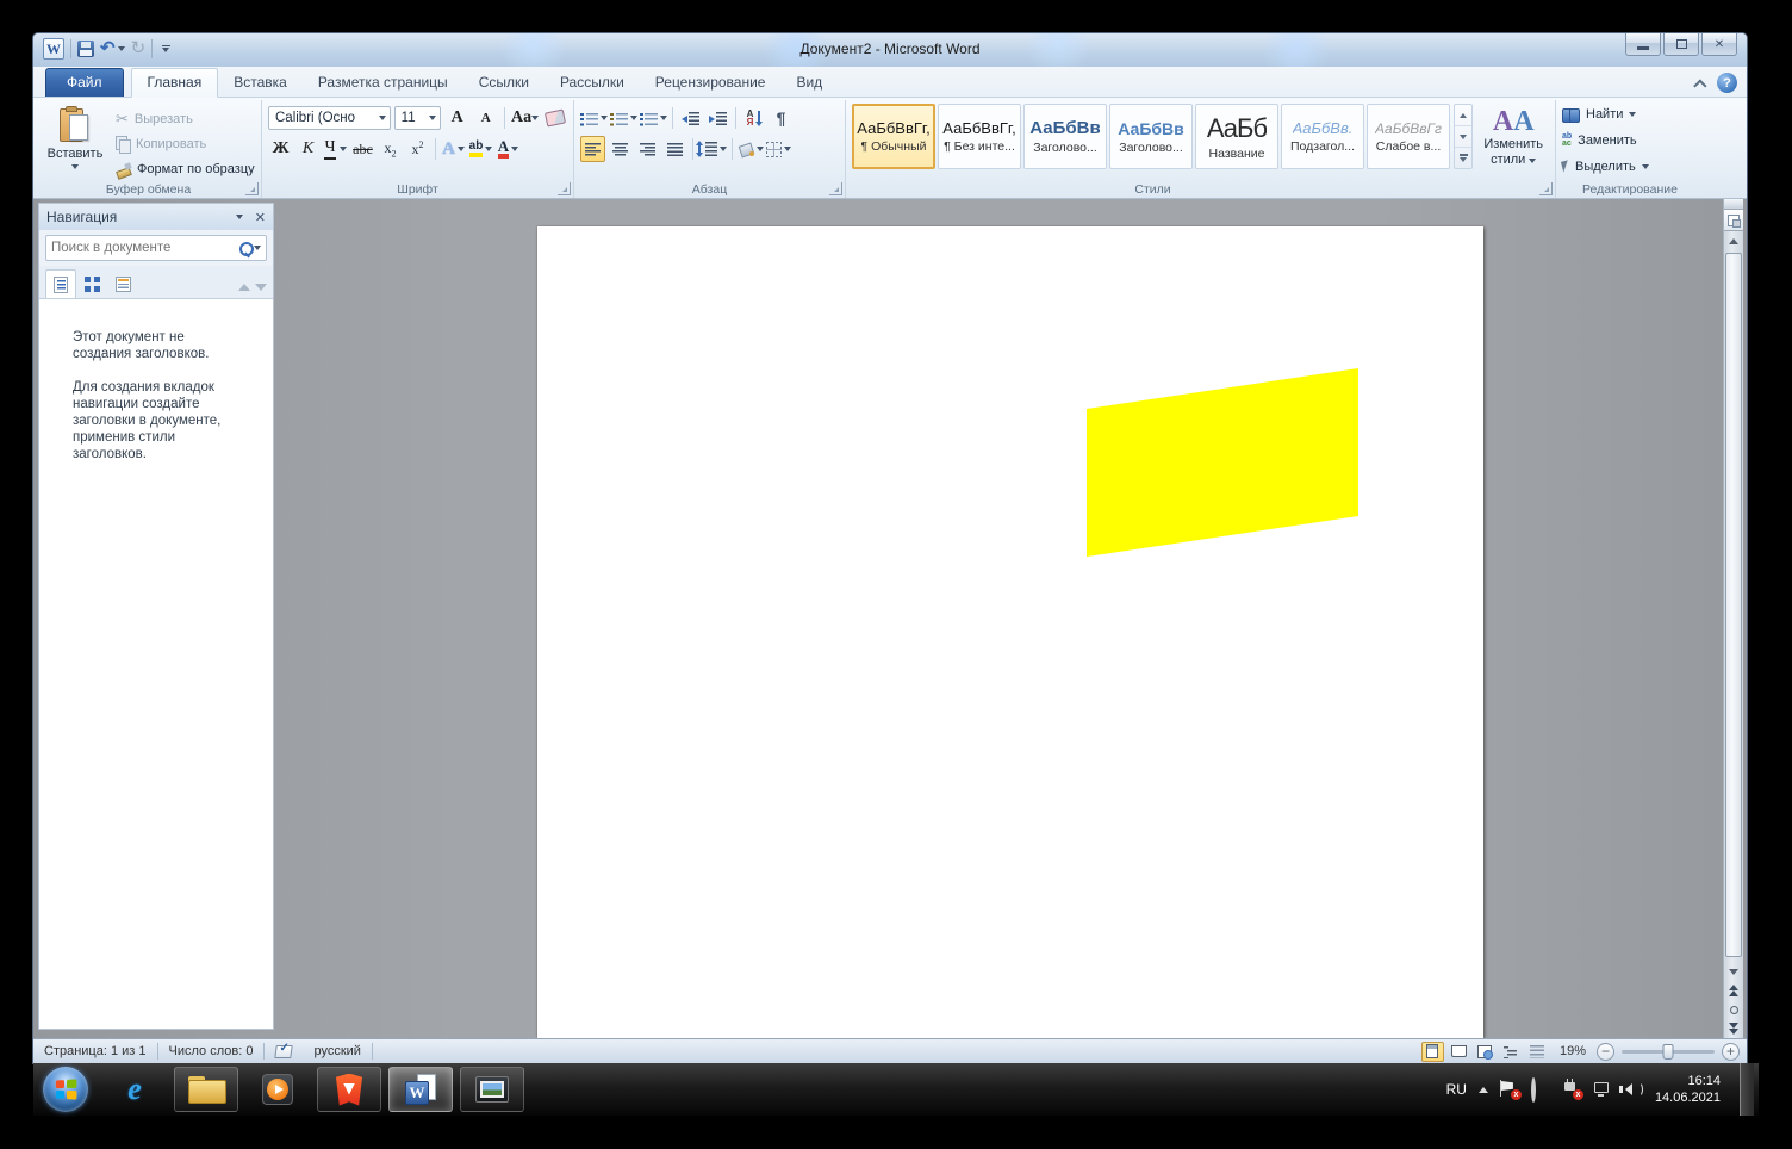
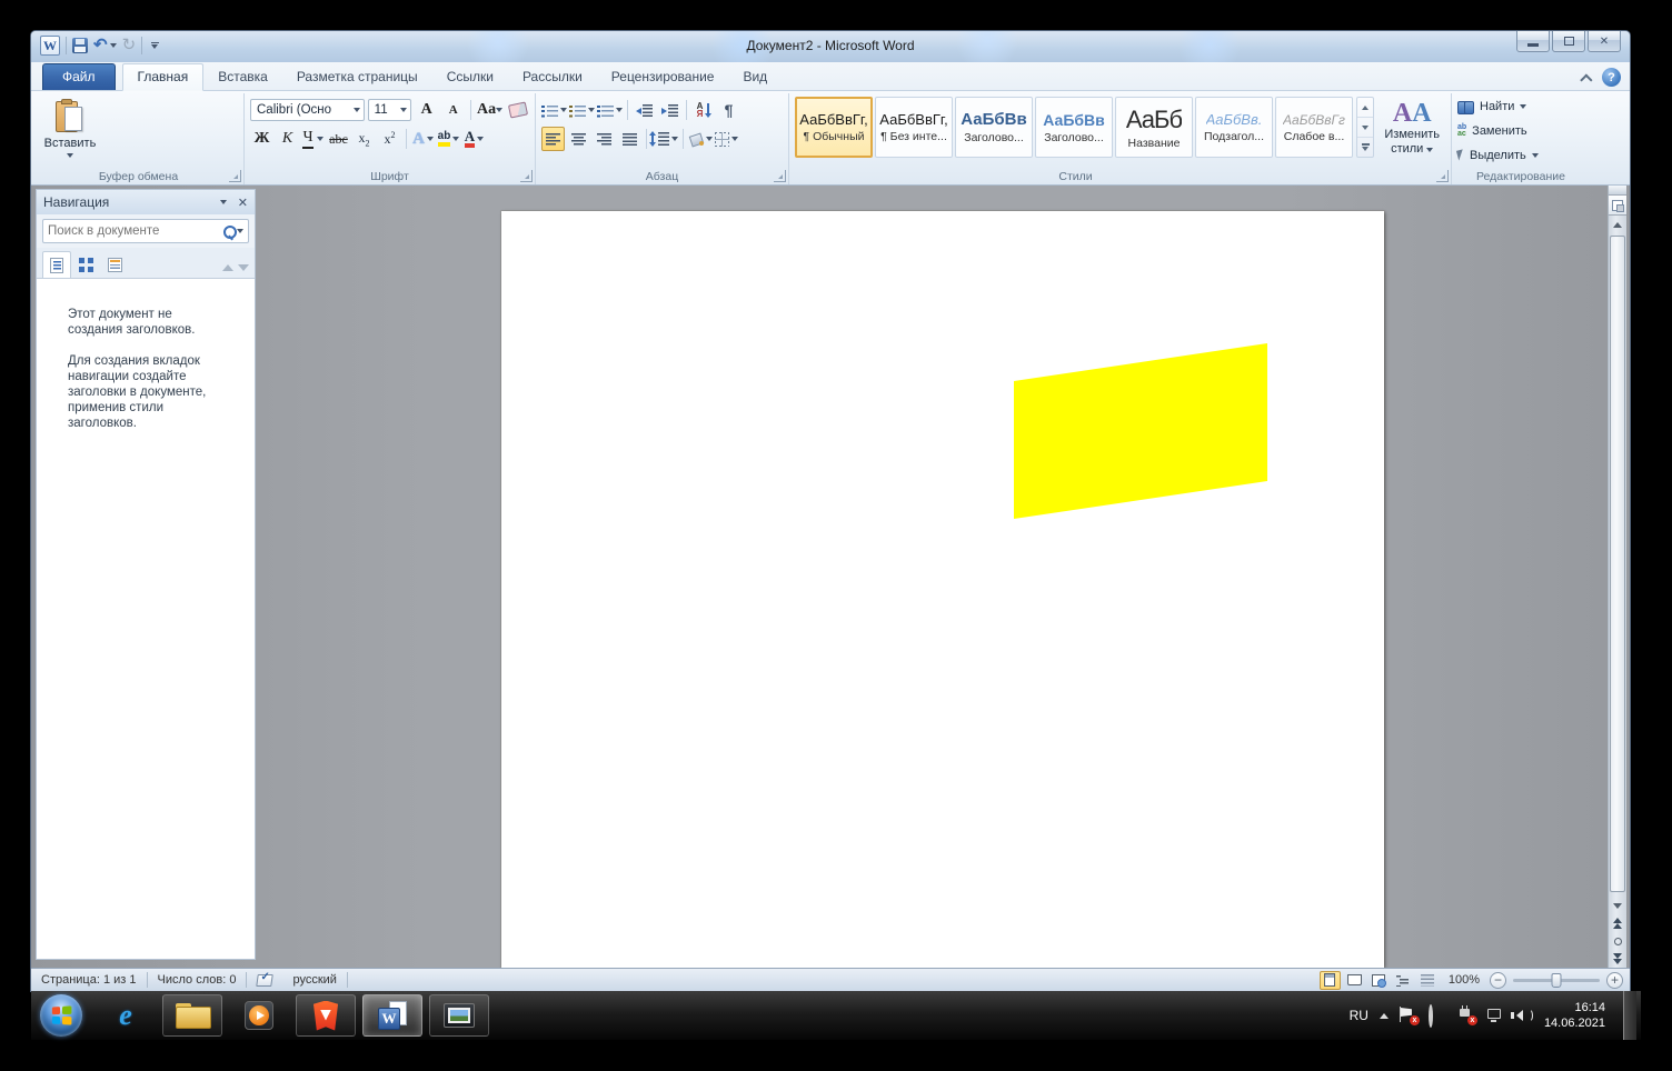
  W
  ↶
  ↻
  Документ2 - Microsoft Word
  ✕
  Файл
  Главная
  Вставка
  Разметка страницы
  Ссылки
  Рассылки
  Рецензирование
  Вид
  ?
  Вставить
- ✂
- Вырезать
- Копировать
- Формат по образцу
  Буфер обмена
  Calibri (Осно
  11
  А
  А
  Aa
  Ж
  К
  Ч
  abc
  x2
  x2
  A
  ab
  А
  Шрифт
  А
  Я
  ¶
  Абзац
  АаБбВвГг,
  ¶ Обычный
  АаБбВвГг,
  ¶ Без инте...
  АаБбВв
  Заголово...
  АаБбВв
  Заголово...
  АаБб
  Название
  АаБбВв.
  Подзагол...
  АаБбВвГг
  Слабое в...
  АА
  Изменить
  стили
  Стили
  Найти
  Заменить
  Выделить
  Редактирование
  Навигация
  ✕
  Поиск в документе
  Этот документ не создания заголовков.
  Для создания вкладок навигации создайте заголовки в документе, применив стили заголовков.
  Страница: 1 из 1
  Число слов: 0
  русский
- 19%
+ 100%
  −
  +
  e
  W
  RU
  16:14
  14.06.2021
